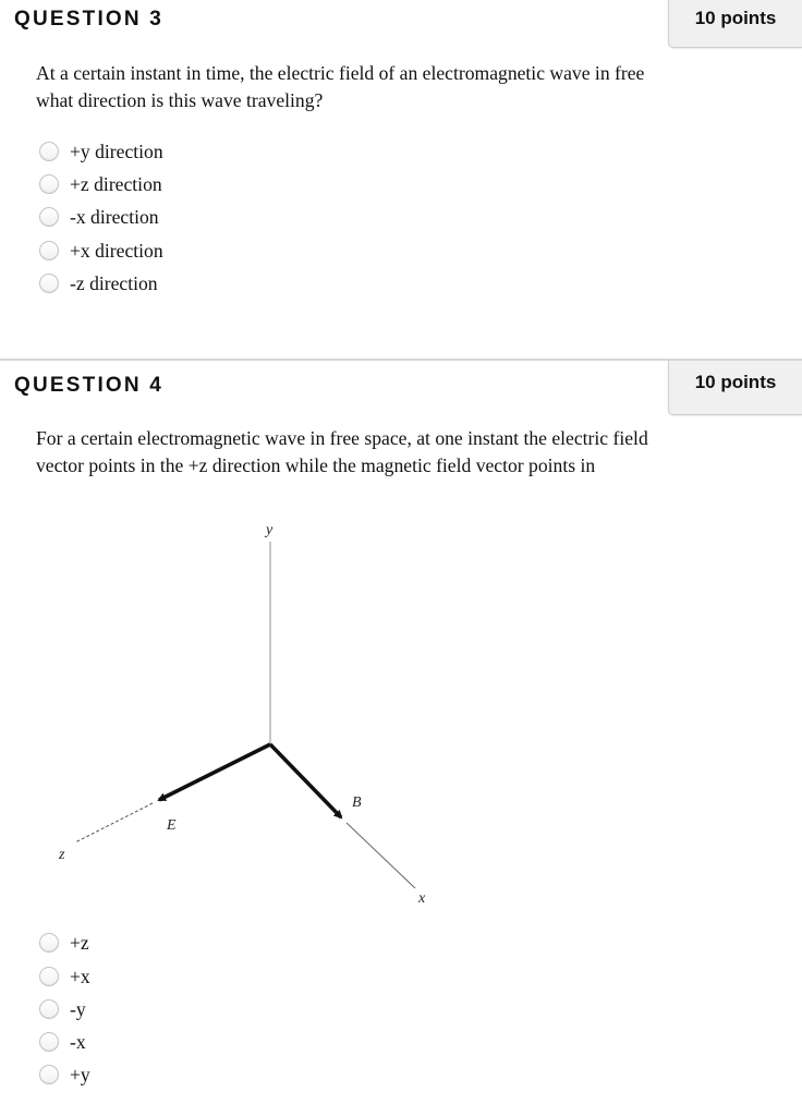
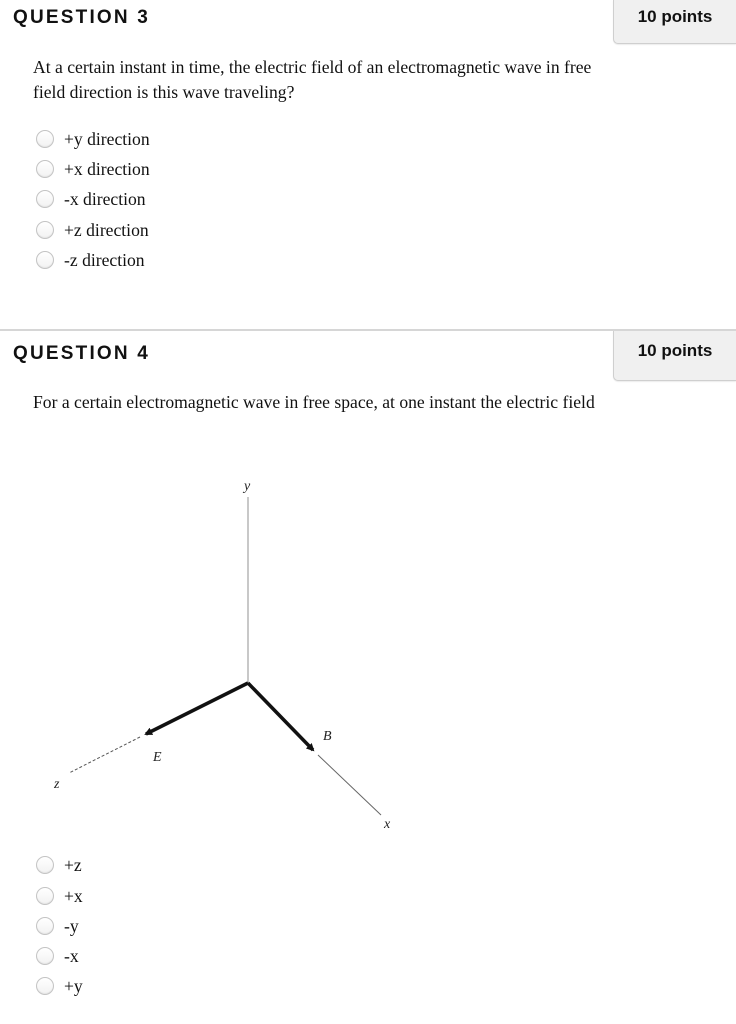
  QUESTION 3
  10 points
  At a certain instant in time, the electric field of an electromagnetic wave in free
- what direction is this wave traveling?
+ field direction is this wave traveling?
  +y direction
- +z direction
+ +x direction
  -x direction
- +x direction
+ +z direction
  -z direction
  QUESTION 4
  10 points
  For a certain electromagnetic wave in free space, at one instant the electric field
- vector points in the +z direction while the magnetic field vector points in
  y
  z
  x
  E
  B
  +z
  +x
  -y
  -x
  +y
